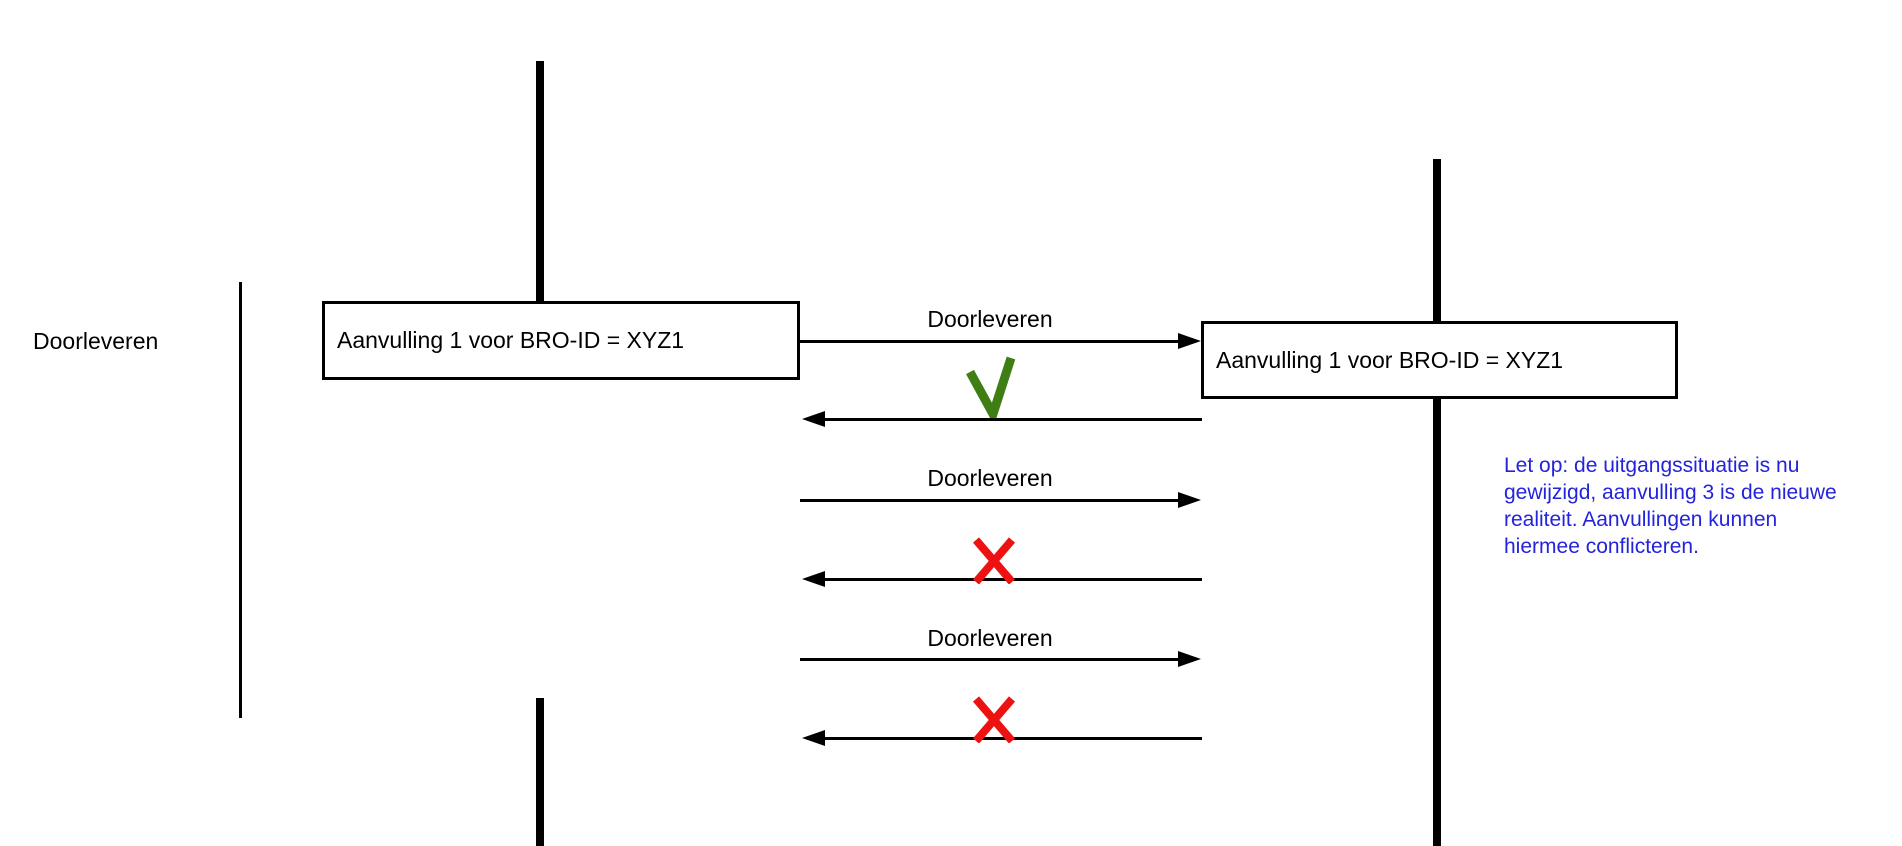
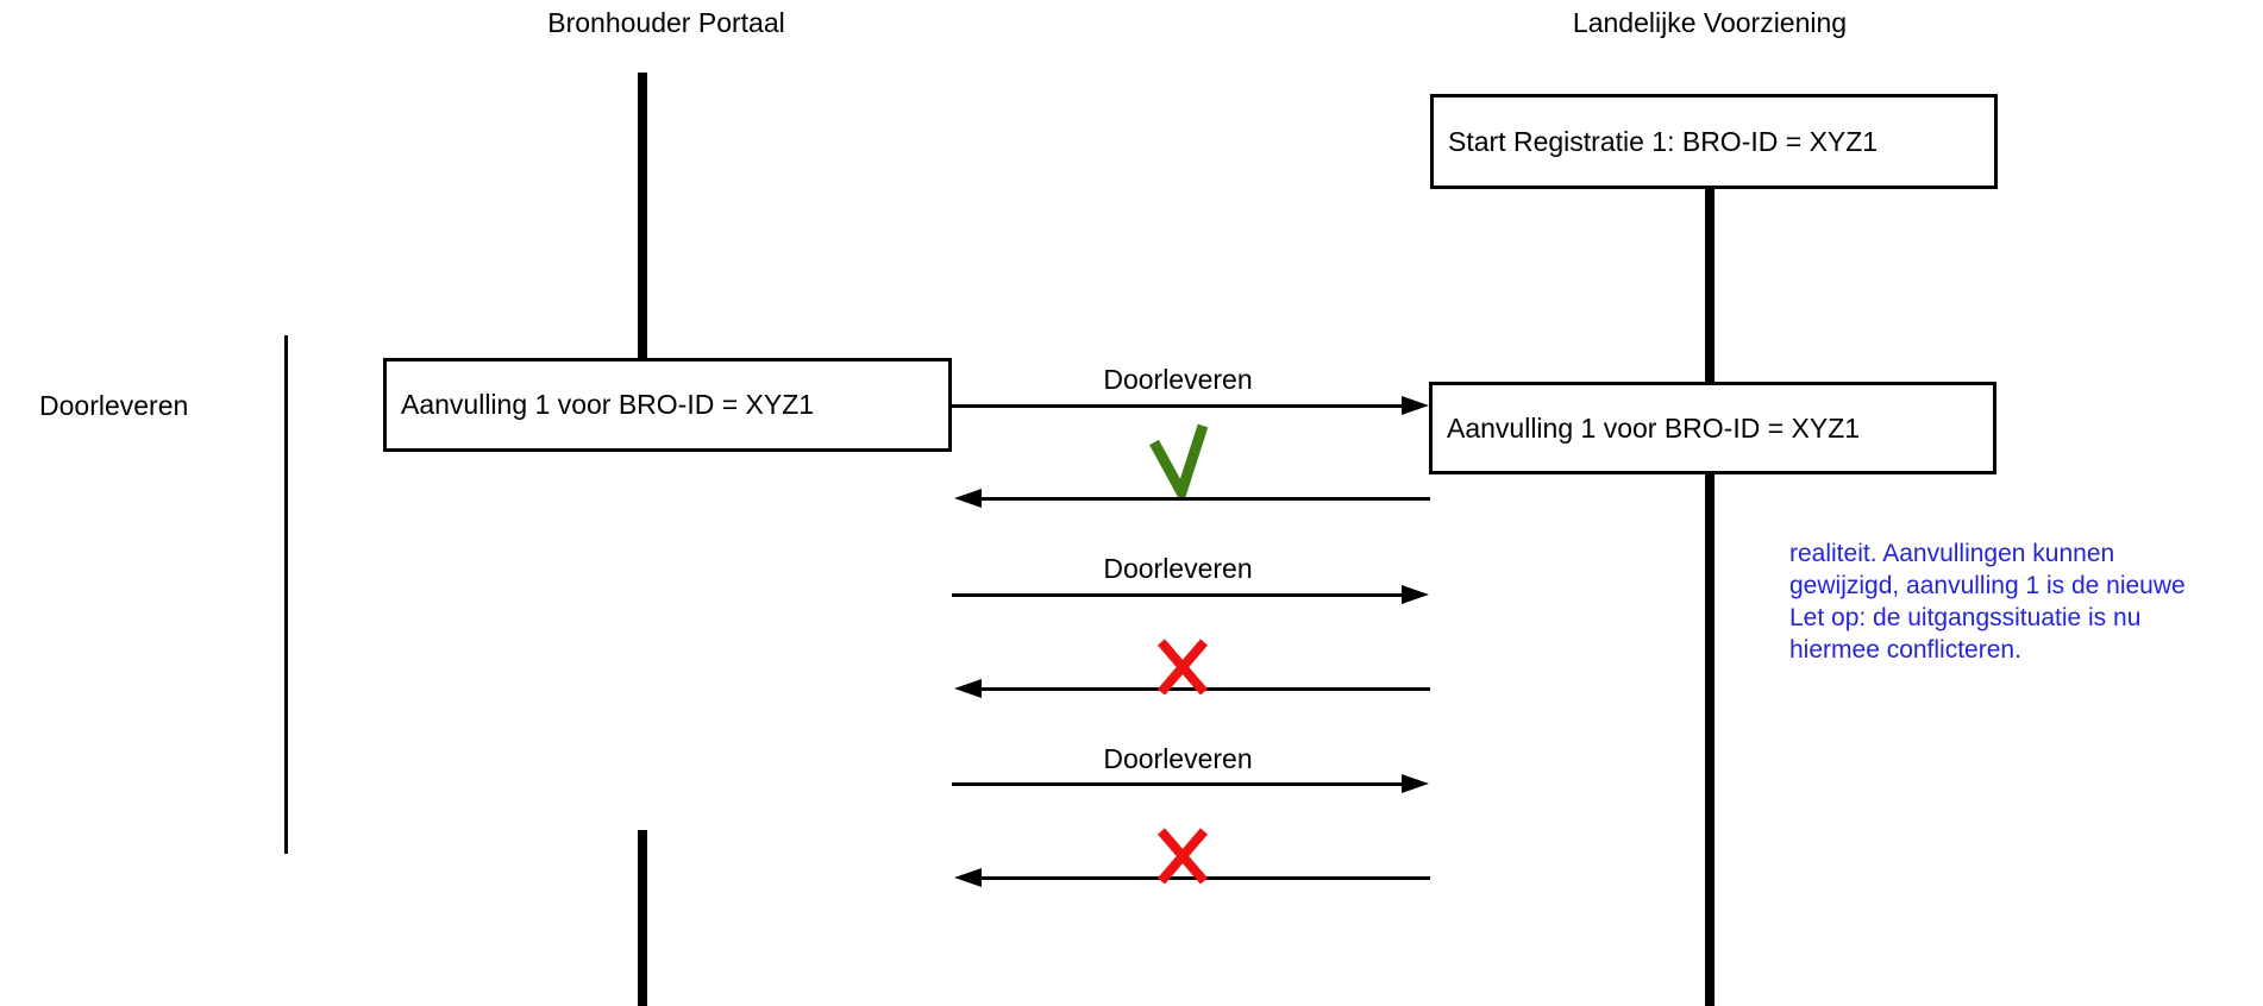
+ Bronhouder Portaal
+ Landelijke Voorziening
+ Start Registratie 1: BRO-ID = XYZ1
  Aanvulling 1 voor BRO-ID = XYZ1
  Aanvulling 1 voor BRO-ID = XYZ1
  Doorleveren
  Doorleveren
  Doorleveren
  Doorleveren
- Let op: de uitgangssituatie is nu
+ realiteit. Aanvullingen kunnen
- gewijzigd, aanvulling 3 is de nieuwe
+ gewijzigd, aanvulling 1 is de nieuwe
- realiteit. Aanvullingen kunnen
+ Let op: de uitgangssituatie is nu
  hiermee conflicteren.
